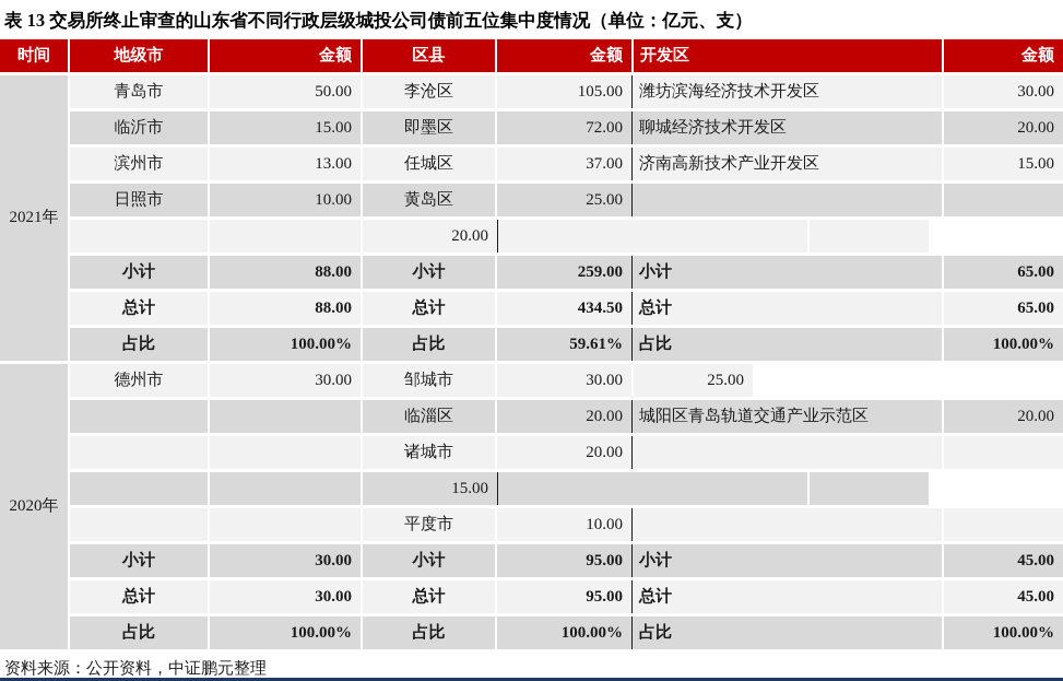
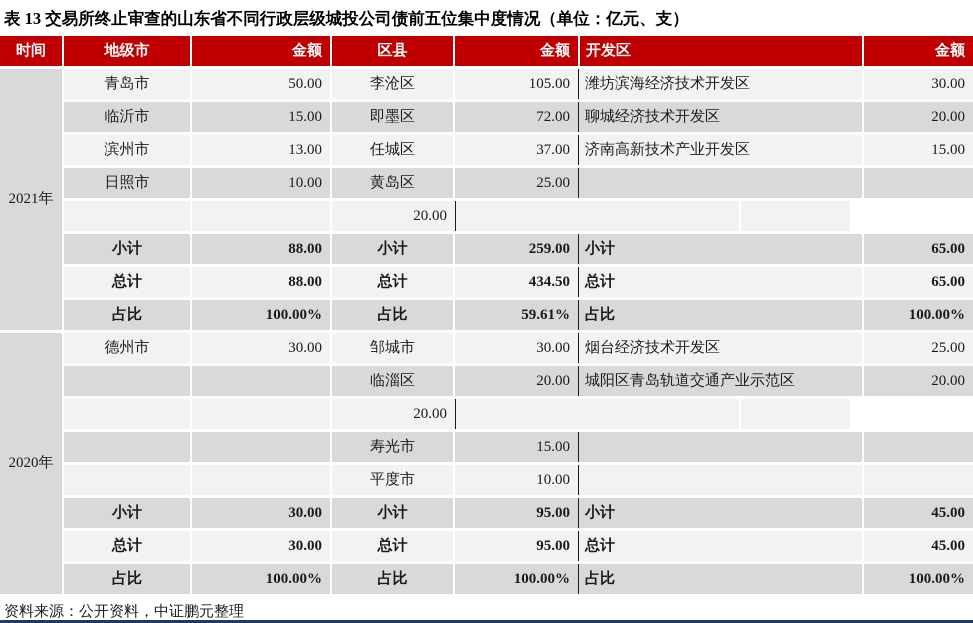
  表 13 交易所终止审查的山东省不同行政层级城投公司债前五位集中度情况（单位：亿元、支）
  时间
  地级市
  金额
  区县
  金额
  开发区
  金额
  2021年
  青岛市
  50.00
  李沧区
  105.00
  潍坊滨海经济技术开发区
  30.00
  临沂市
  15.00
  即墨区
  72.00
  聊城经济技术开发区
  20.00
  滨州市
  13.00
  任城区
  37.00
  济南高新技术产业开发区
  15.00
  日照市
  10.00
  黄岛区
  25.00
  20.00
  小计
  88.00
  小计
  259.00
  小计
  65.00
  总计
  88.00
  总计
  434.50
  总计
  65.00
  占比
  100.00%
  占比
  59.61%
  占比
  100.00%
  2020年
  德州市
  30.00
  邹城市
  30.00
+ 烟台经济技术开发区
  25.00
  临淄区
  20.00
  城阳区青岛轨道交通产业示范区
  20.00
- 诸城市
  20.00
+ 寿光市
  15.00
  平度市
  10.00
  小计
  30.00
  小计
  95.00
  小计
  45.00
  总计
  30.00
  总计
  95.00
  总计
  45.00
  占比
  100.00%
  占比
  100.00%
  占比
  100.00%
  资料来源：公开资料，中证鹏元整理
